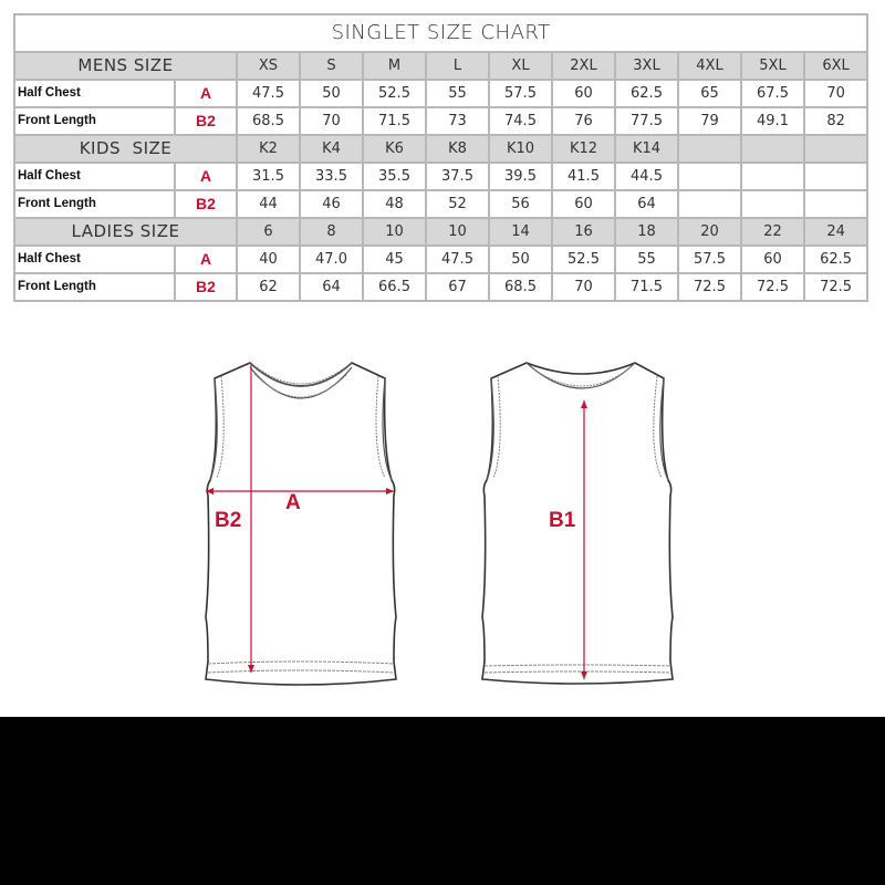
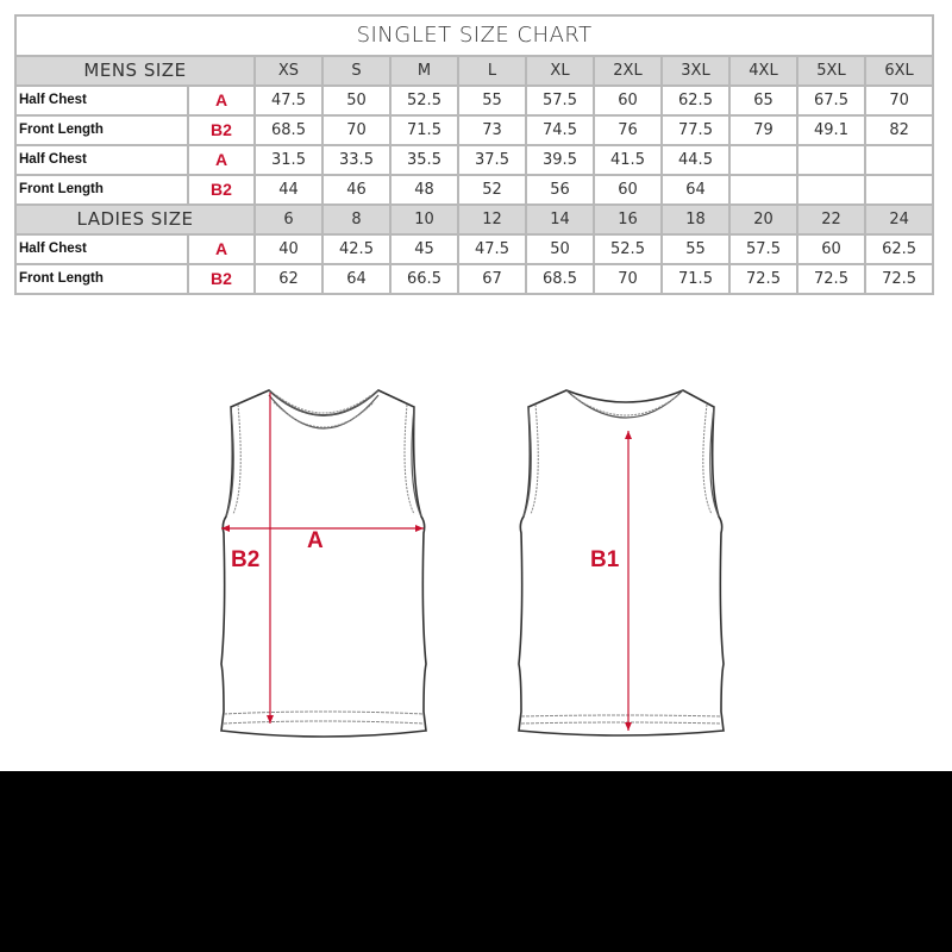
  SINGLET SIZE CHART
  MENS SIZE	XS	S	M	L	XL	2XL	3XL	4XL	5XL	6XL
  Half Chest	A	47.5	50	52.5	55	57.5	60	62.5	65	67.5	70
  Front Length	B2	68.5	70	71.5	73	74.5	76	77.5	79	49.1	82
- KIDS SIZE	K2	K4	K6	K8	K10	K12	K14
  Half Chest	A	31.5	33.5	35.5	37.5	39.5	41.5	44.5
  Front Length	B2	44	46	48	52	56	60	64
- LADIES SIZE	6	8	10	10	14	16	18	20	22	24
+ LADIES SIZE	6	8	10	12	14	16	18	20	22	24
- Half Chest	A	40	47.0	45	47.5	50	52.5	55	57.5	60	62.5
+ Half Chest	A	40	42.5	45	47.5	50	52.5	55	57.5	60	62.5
  Front Length	B2	62	64	66.5	67	68.5	70	71.5	72.5	72.5	72.5
  A
  B2
  B1
